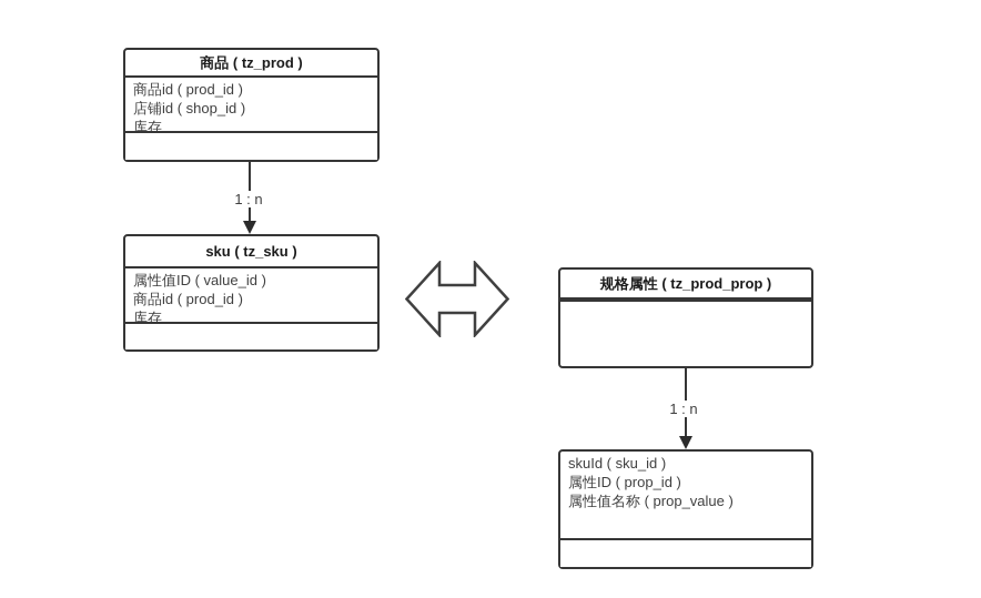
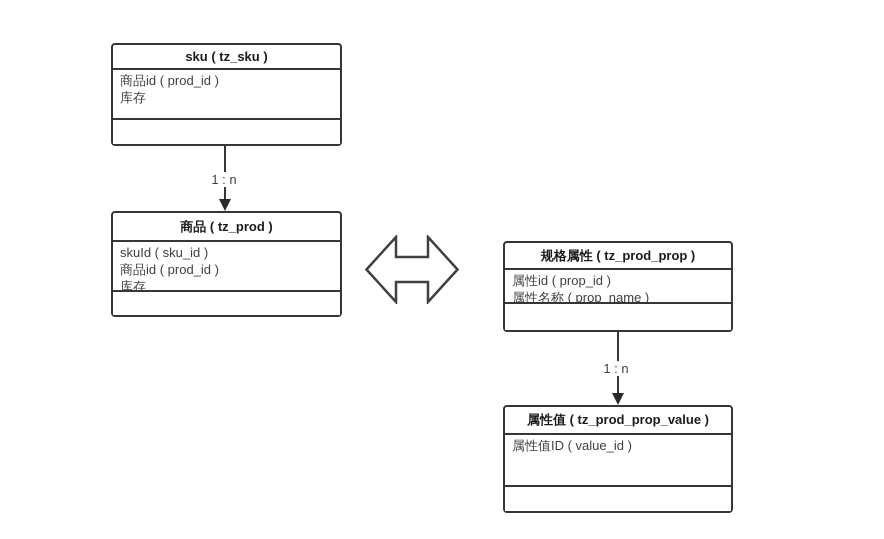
- 商品 ( tz_prod )
+ sku ( tz_sku )
  商品id ( prod_id )
- 店铺id ( shop_id )
  库存
  1 : n
- sku ( tz_sku )
+ 商品 ( tz_prod )
- 属性值ID ( value_id )
+ skuId ( sku_id )
  商品id ( prod_id )
  库存
  规格属性 ( tz_prod_prop )
+ 属性id ( prop_id )
+ 属性名称 ( prop_name )
  1 : n
+ 属性值 ( tz_prod_prop_value )
- skuId ( sku_id )
+ 属性值ID ( value_id )
- 属性ID ( prop_id )
- 属性值名称 ( prop_value )
